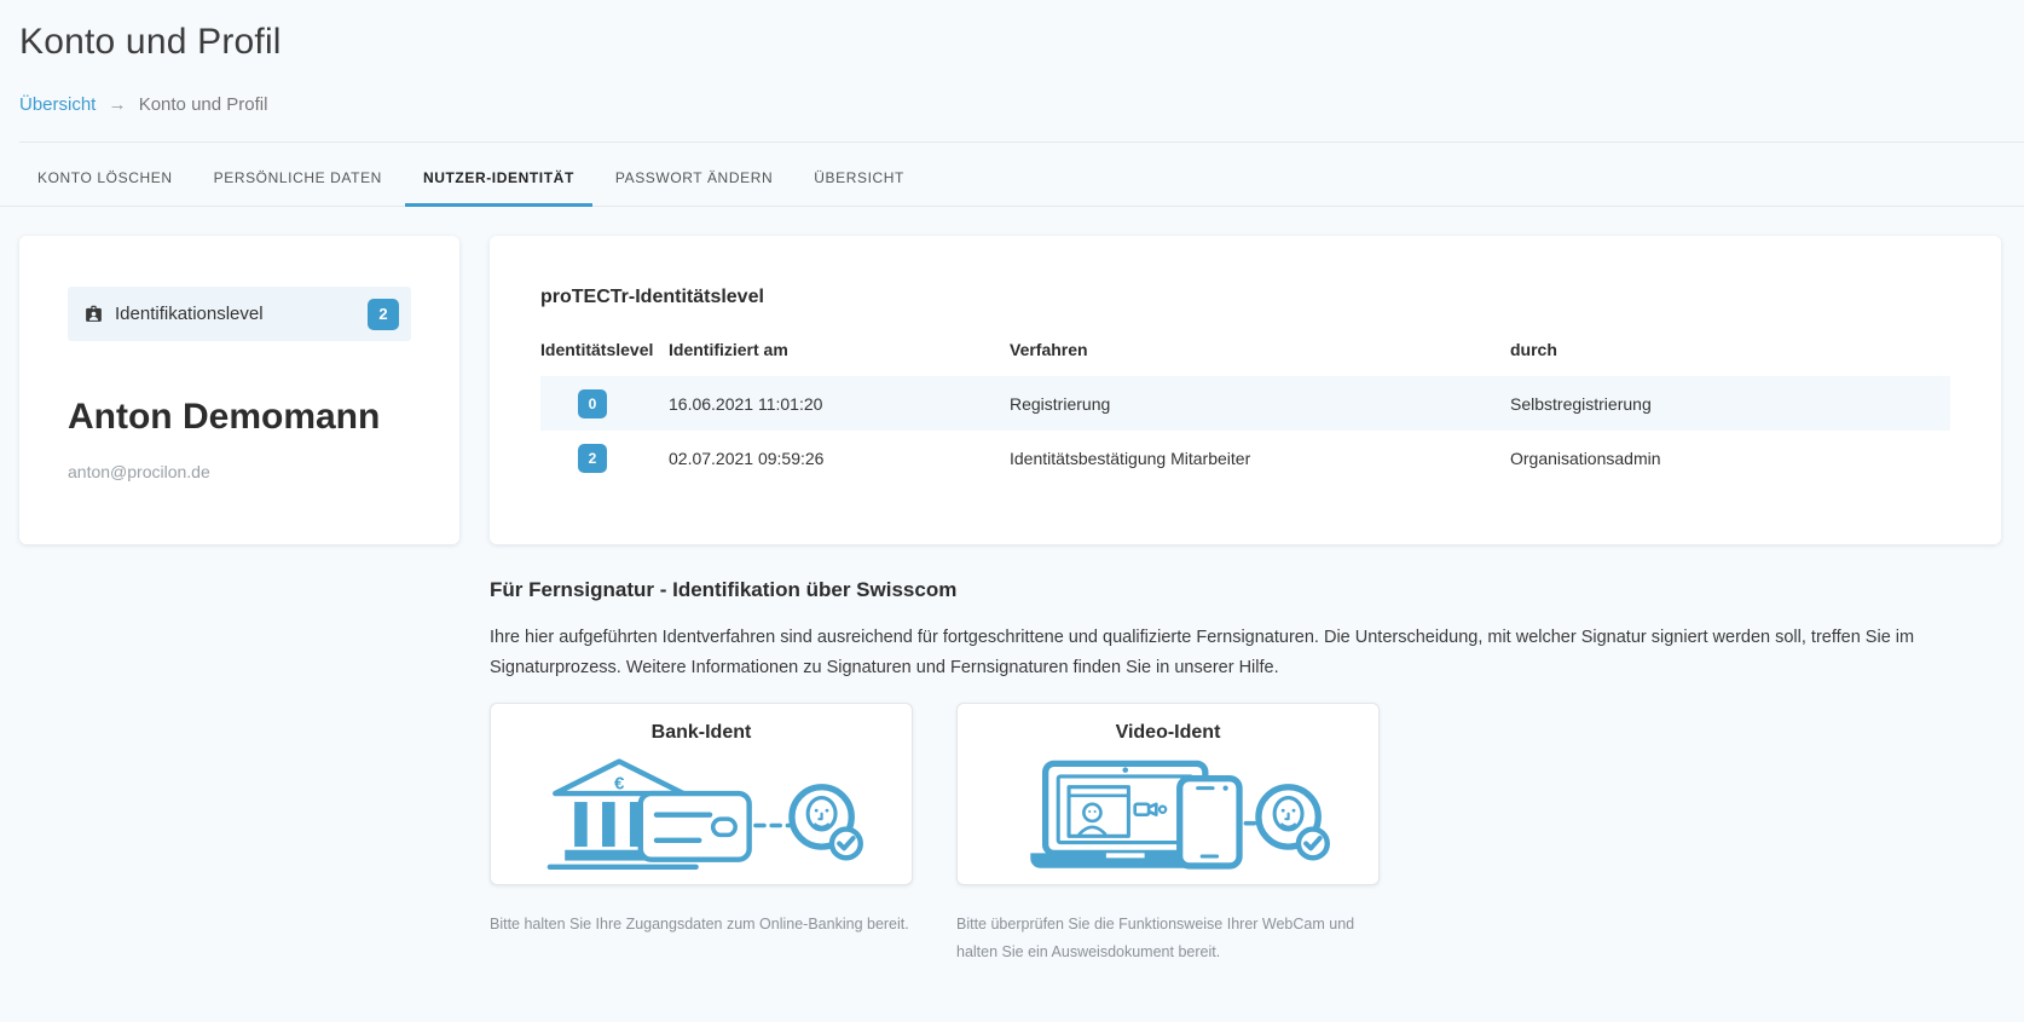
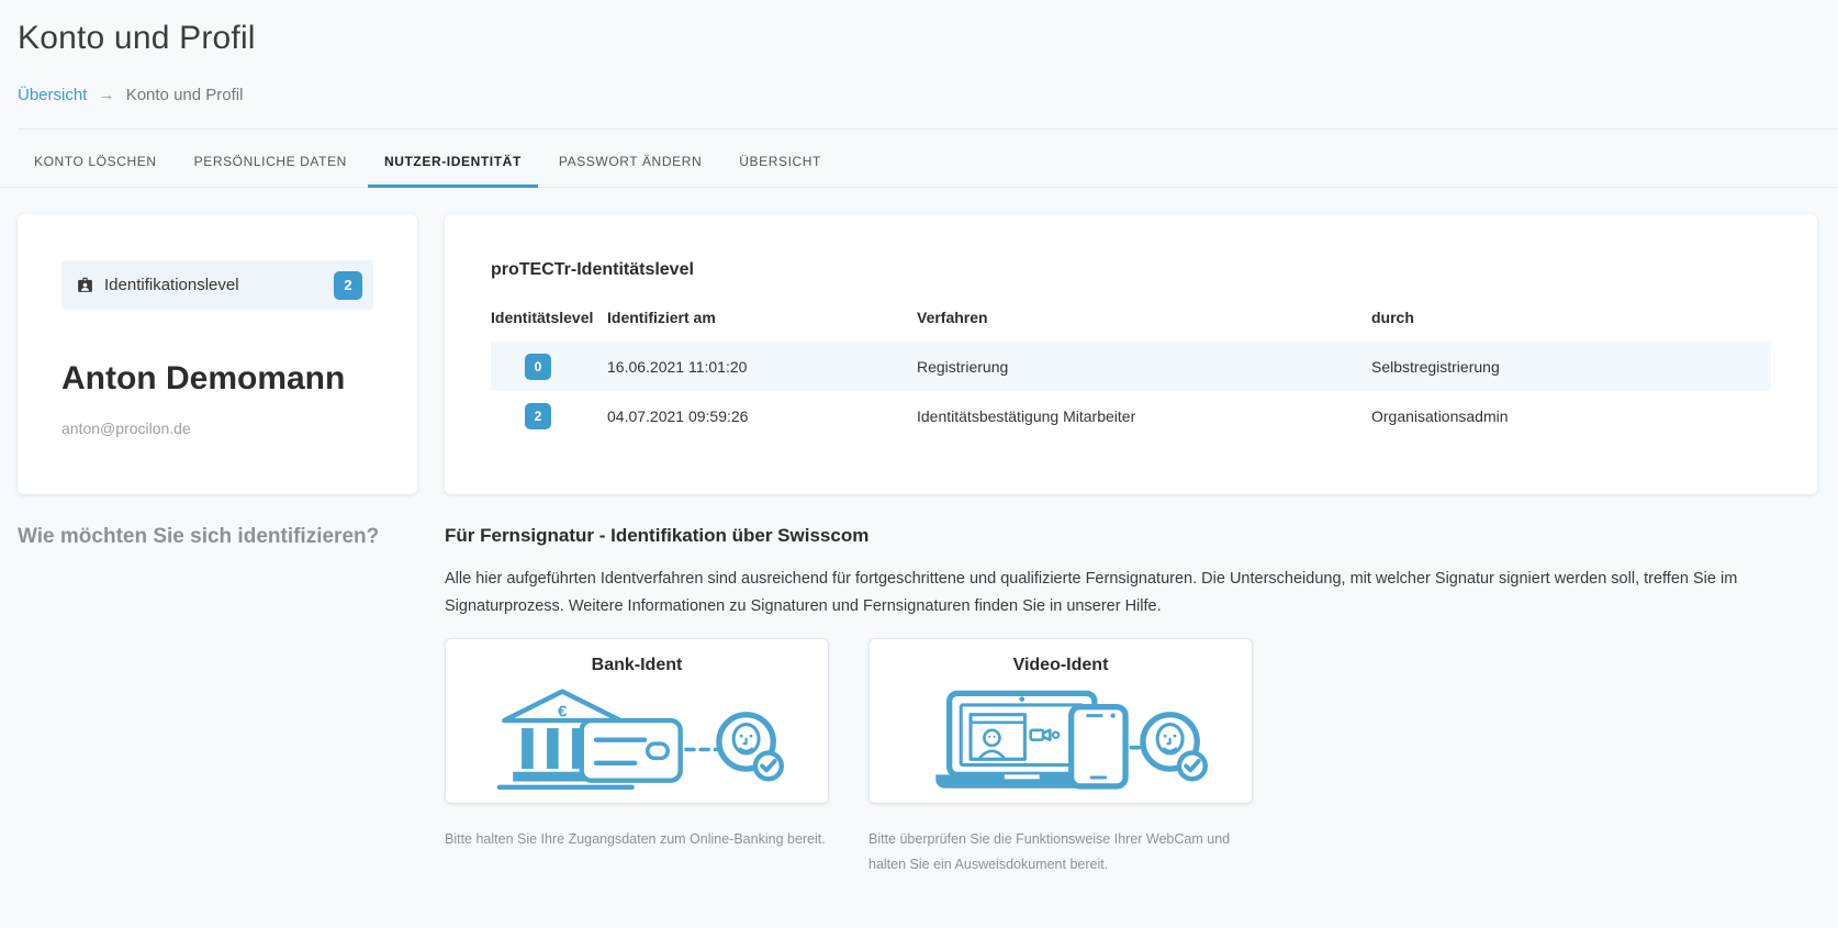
  Konto und Profil
  Übersicht → Konto und Profil
  KONTO LÖSCHEN
  PERSÖNLICHE DATEN
  NUTZER-IDENTITÄT
  PASSWORT ÄNDERN
  ÜBERSICHT
  Identifikationslevel
  2
  Anton Demomann
  anton@procilon.de
+ Wie möchten Sie sich identifizieren?
  proTECTr-Identitätslevel
  Identitätslevel
  Identifiziert am
  Verfahren
  durch
  0
  16.06.2021 11:01:20
  Registrierung
  Selbstregistrierung
  2
- 02.07.2021 09:59:26
+ 04.07.2021 09:59:26
  Identitätsbestätigung Mitarbeiter
  Organisationsadmin
  Für Fernsignatur - Identifikation über Swisscom
- Ihre hier aufgeführten Identverfahren sind ausreichend für fortgeschrittene und qualifizierte Fernsignaturen. Die Unterscheidung, mit welcher Signatur signiert werden soll, treffen Sie im Signaturprozess. Weitere Informationen zu Signaturen und Fernsignaturen finden Sie in unserer Hilfe.
+ Alle hier aufgeführten Identverfahren sind ausreichend für fortgeschrittene und qualifizierte Fernsignaturen. Die Unterscheidung, mit welcher Signatur signiert werden soll, treffen Sie im Signaturprozess. Weitere Informationen zu Signaturen und Fernsignaturen finden Sie in unserer Hilfe.
  Bank-Ident
  €
  Bitte halten Sie Ihre Zugangsdaten zum Online-Banking bereit.
  Video-Ident
  Bitte überprüfen Sie die Funktionsweise Ihrer WebCam und halten Sie ein Ausweisdokument bereit.
